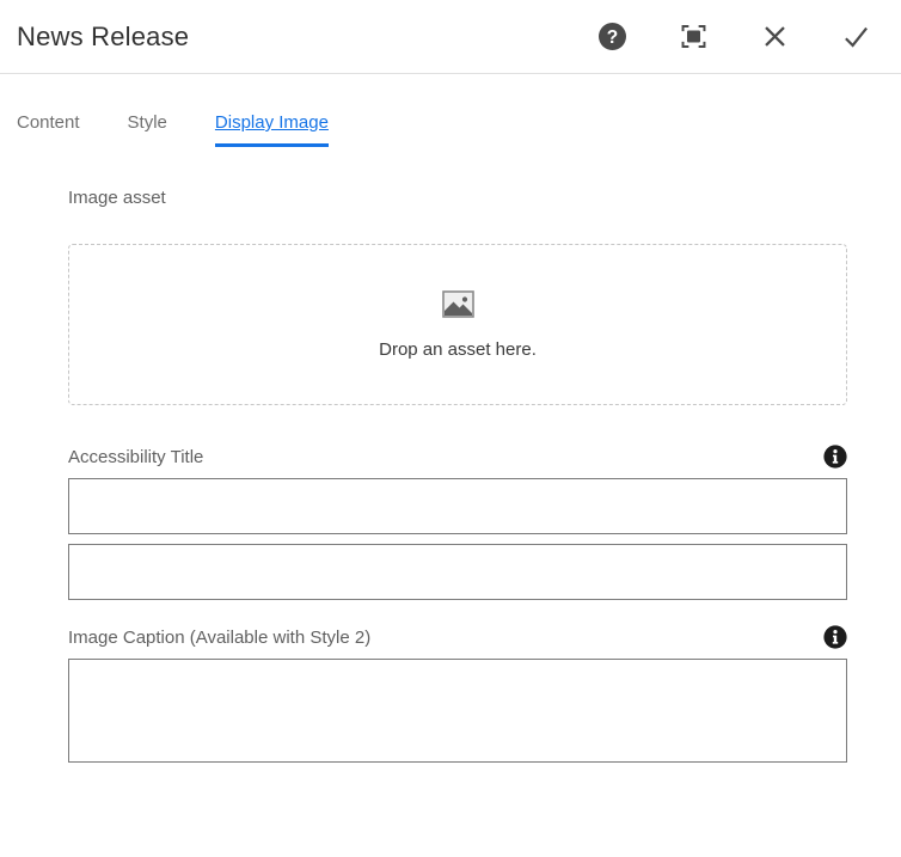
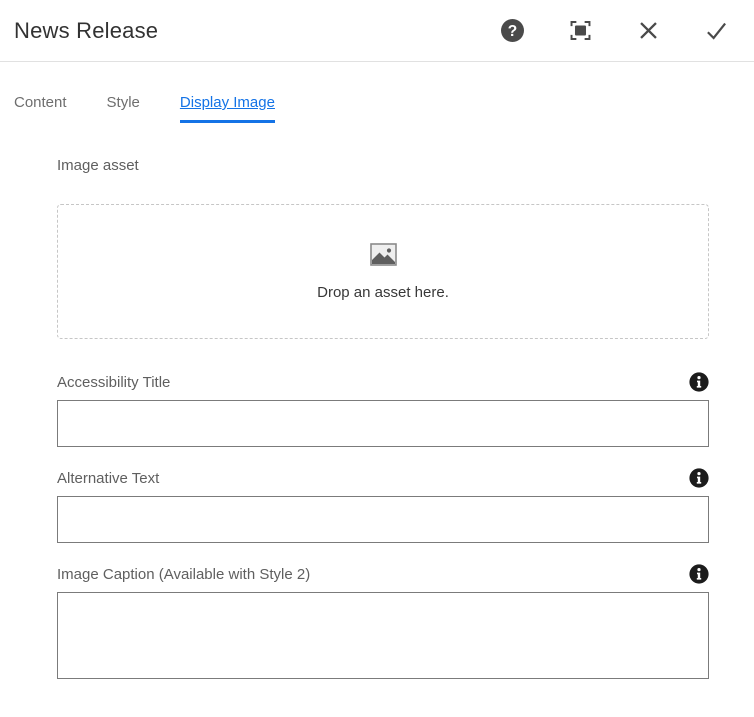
  News Release
  ?
  Content
  Style
  Display Image
  Image asset
  Drop an asset here.
  Accessibility Title
+ Alternative Text
  Image Caption (Available with Style 2)
